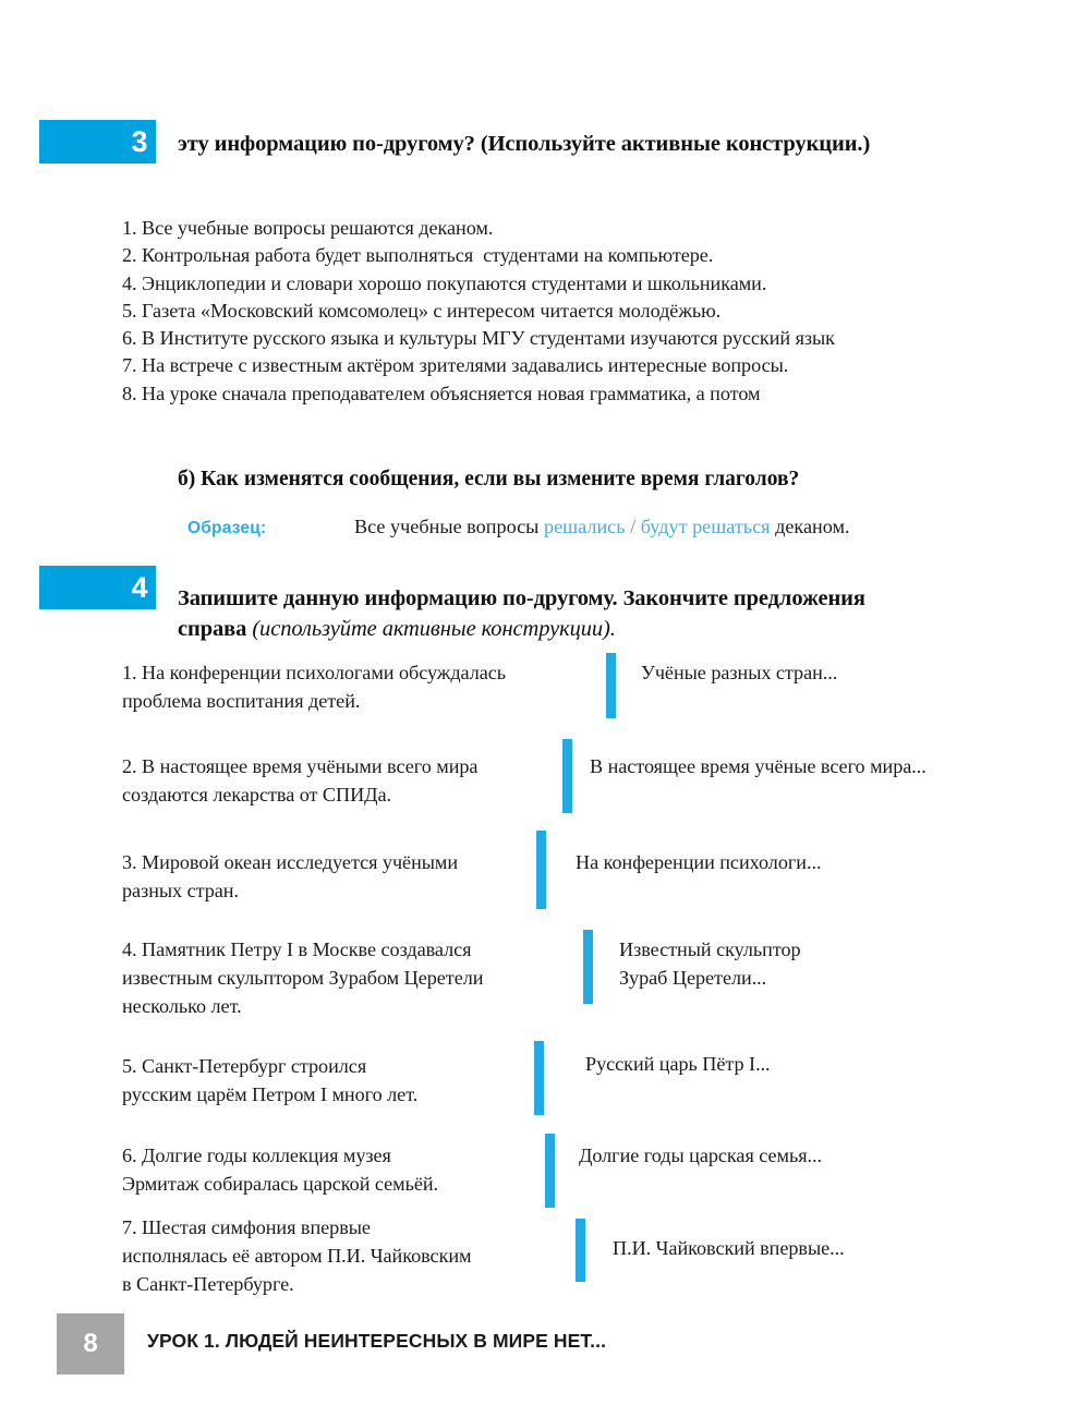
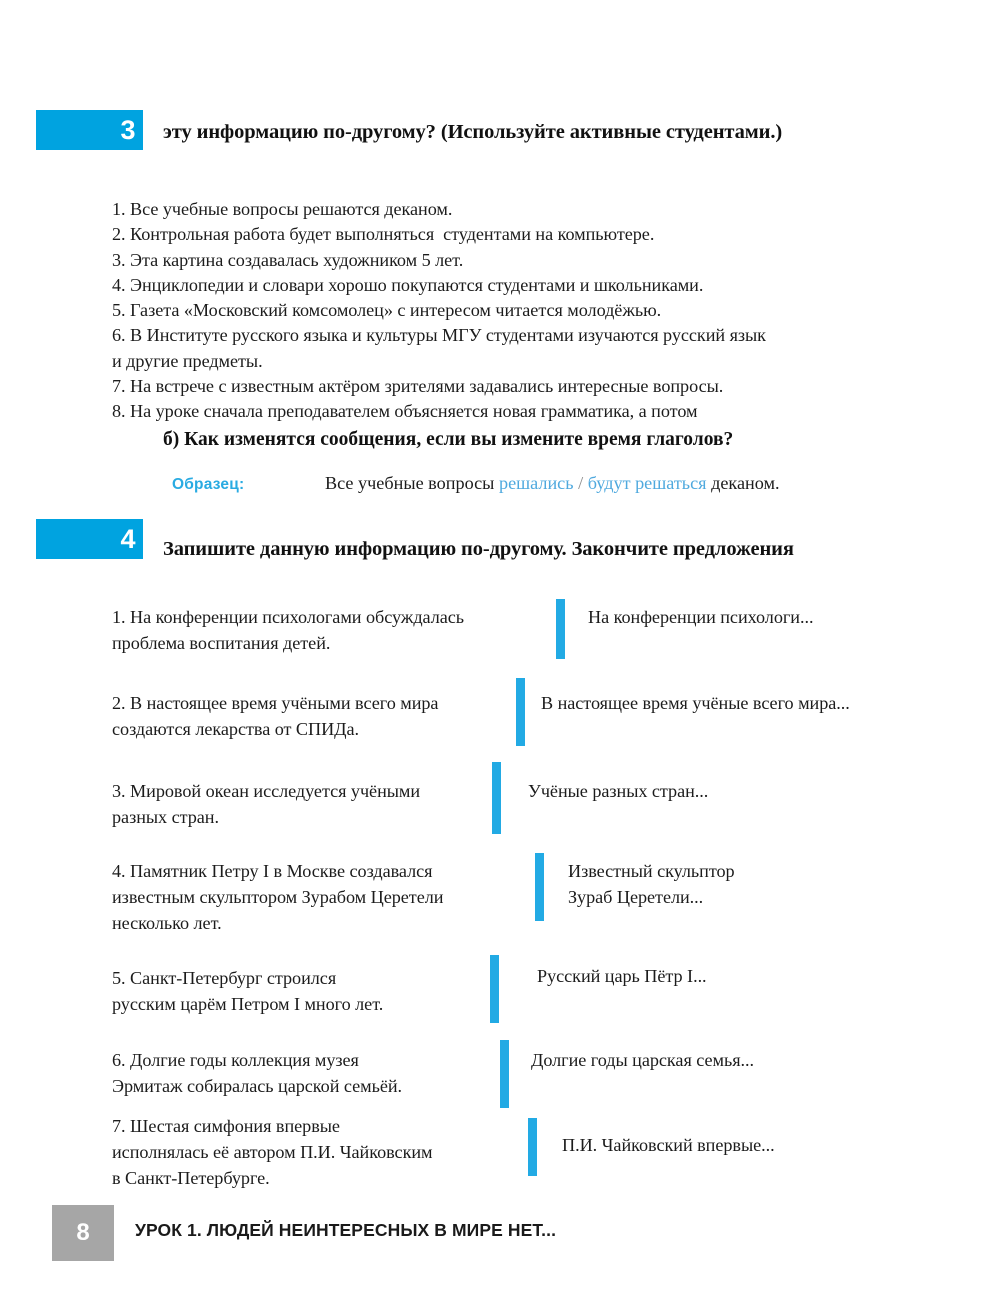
  3
- эту информацию по-другому? (Используйте активные конструкции.)
+ эту информацию по-другому? (Используйте активные студентами.)
  1. Все учебные вопросы решаются деканом.
  2. Контрольная работа будет выполняться студентами на компьютере.
+ 3. Эта картина создавалась художником 5 лет.
  4. Энциклопедии и словари хорошо покупаются студентами и школьниками.
  5. Газета «Московский комсомолец» с интересом читается молодёжью.
  6. В Институте русского языка и культуры МГУ студентами изучаются русский язык
+ и другие предметы.
  7. На встрече с известным актёром зрителями задавались интересные вопросы.
  8. На уроке сначала преподавателем объясняется новая грамматика, а потом
  б) Как изменятся сообщения, если вы измените время глаголов?
  Образец:
  Все учебные вопросы решались / будут решаться деканом.
  4
  Запишите данную информацию по-другому. Закончите предложения
- справа (используйте активные конструкции).
  1. На конференции психологами обсуждалась
  проблема воспитания детей.
- Учёные разных стран...
+ На конференции психологи...
  2. В настоящее время учёными всего мира
  создаются лекарства от СПИДа.
  В настоящее время учёные всего мира...
  3. Мировой океан исследуется учёными
  разных стран.
- На конференции психологи...
+ Учёные разных стран...
  4. Памятник Петру I в Москве создавался
  известным скульптором Зурабом Церетели
  несколько лет.
  Известный скульптор
  Зураб Церетели...
  5. Санкт-Петербург строился
  русским царём Петром I много лет.
  Русский царь Пётр I...
  6. Долгие годы коллекция музея
  Эрмитаж собиралась царской семьёй.
  Долгие годы царская семья...
  7. Шестая симфония впервые
  исполнялась её автором П.И. Чайковским
  в Санкт-Петербурге.
  П.И. Чайковский впервые...
  8
  УРОК 1. ЛЮДЕЙ НЕИНТЕРЕСНЫХ В МИРЕ НЕТ...
